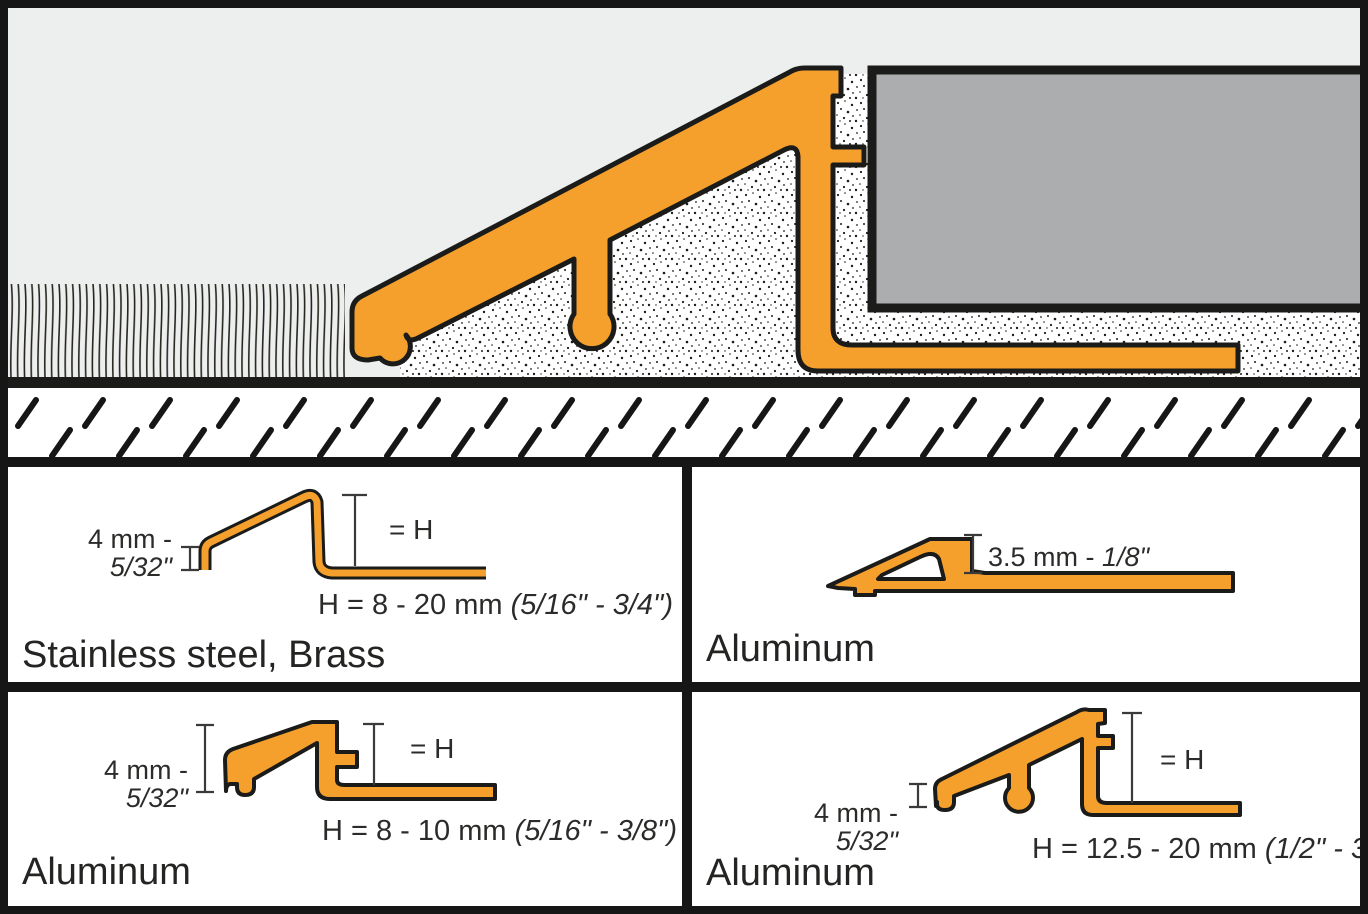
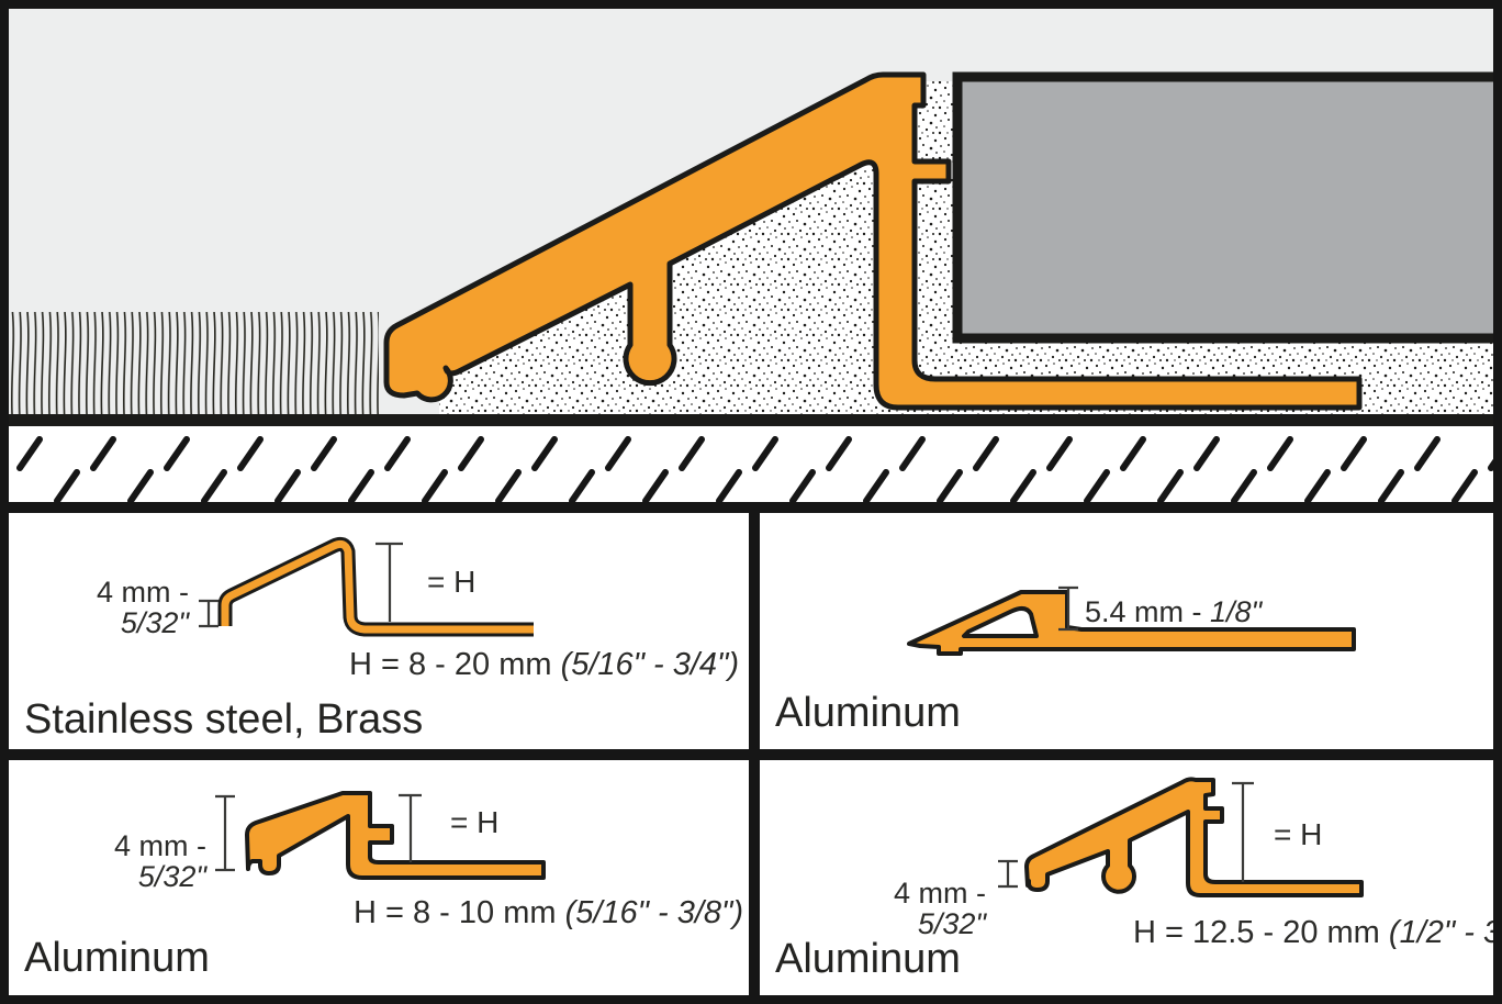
  4 mm -
  5/32"
  = H
  H = 8 - 20 mm (5/16" - 3/4")
  Stainless steel, Brass
- 3.5 mm - 1/8"
+ 5.4 mm - 1/8"
  Aluminum
  4 mm -
  5/32"
  = H
  H = 8 - 10 mm (5/16" - 3/8")
  Aluminum
  4 mm -
  5/32"
  = H
  H = 12.5 - 20 mm (1/2" - 3
  Aluminum
